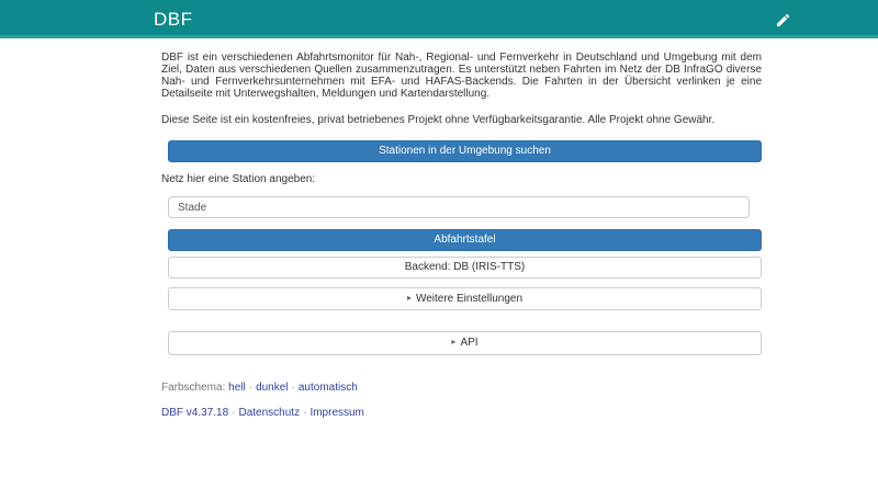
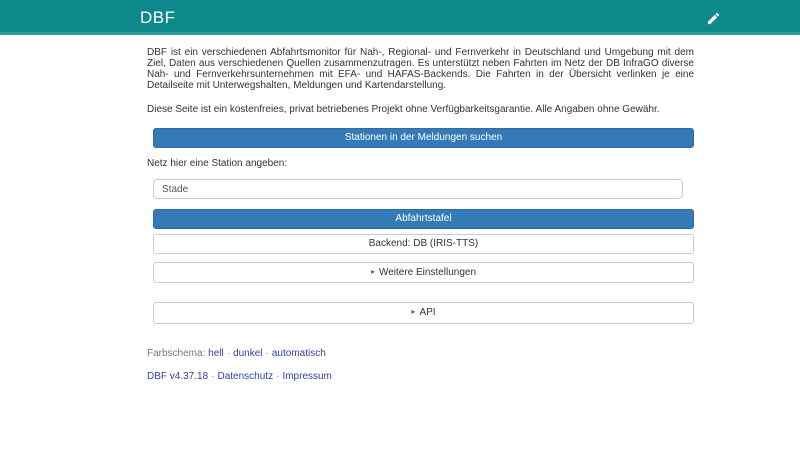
  DBF
  DBF ist ein verschiedenen Abfahrtsmonitor für Nah-, Regional- und Fernverkehr in Deutschland und Umgebung mit dem Ziel, Daten aus verschiedenen Quellen zusammenzutragen. Es unterstützt neben Fahrten im Netz der DB InfraGO diverse Nah- und Fernverkehrsunternehmen mit EFA- und HAFAS-Backends. Die Fahrten in der Übersicht verlinken je eine Detailseite mit Unterwegshalten, Meldungen und Kartendarstellung.
- Diese Seite ist ein kostenfreies, privat betriebenes Projekt ohne Verfügbarkeitsgarantie. Alle Projekt ohne Gewähr.
+ Diese Seite ist ein kostenfreies, privat betriebenes Projekt ohne Verfügbarkeitsgarantie. Alle Angaben ohne Gewähr.
- Stationen in der Umgebung suchen
+ Stationen in der Meldungen suchen
  Netz hier eine Station angeben:
  Stade
  Abfahrtstafel
  Backend: DB (IRIS-TTS)
  ▸ Weitere Einstellungen
  ▸ API
  Farbschema: hell · dunkel · automatisch
  DBF v4.37.18 · Datenschutz · Impressum
